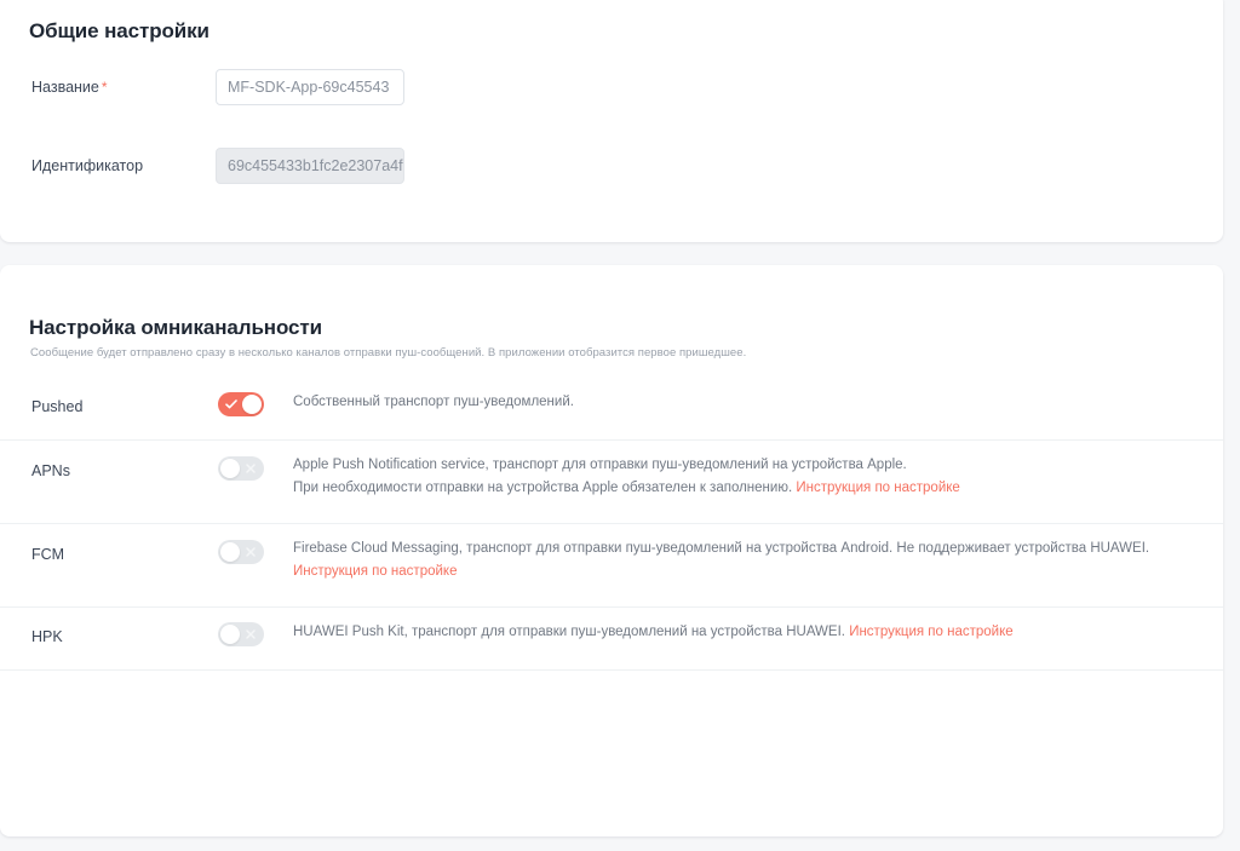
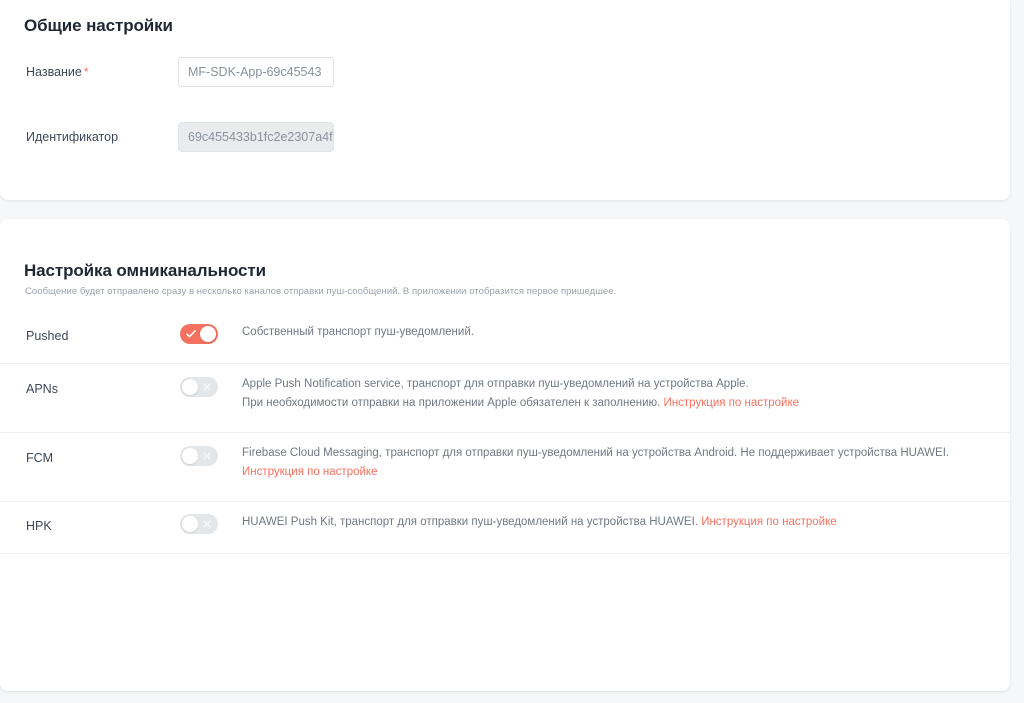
  Общие настройки
  Название *
  MF-SDK-App-69c45543
  Идентификатор
  69c455433b1fc2e2307a4f
  Настройка омниканальности
  Сообщение будет отправлено сразу в несколько каналов отправки пуш-сообщений. В приложении отобразится первое пришедшее.
  Pushed
  Собственный транспорт пуш-уведомлений.
  APNs
  Apple Push Notification service, транспорт для отправки пуш-уведомлений на устройства Apple.
- При необходимости отправки на устройства Apple обязателен к заполнению. Инструкция по настройке
+ При необходимости отправки на приложении Apple обязателен к заполнению. Инструкция по настройке
  FCM
  Firebase Cloud Messaging, транспорт для отправки пуш-уведомлений на устройства Android. Не поддерживает устройства HUAWEI. Инструкция по настройке
  HPK
  HUAWEI Push Kit, транспорт для отправки пуш-уведомлений на устройства HUAWEI. Инструкция по настройке
